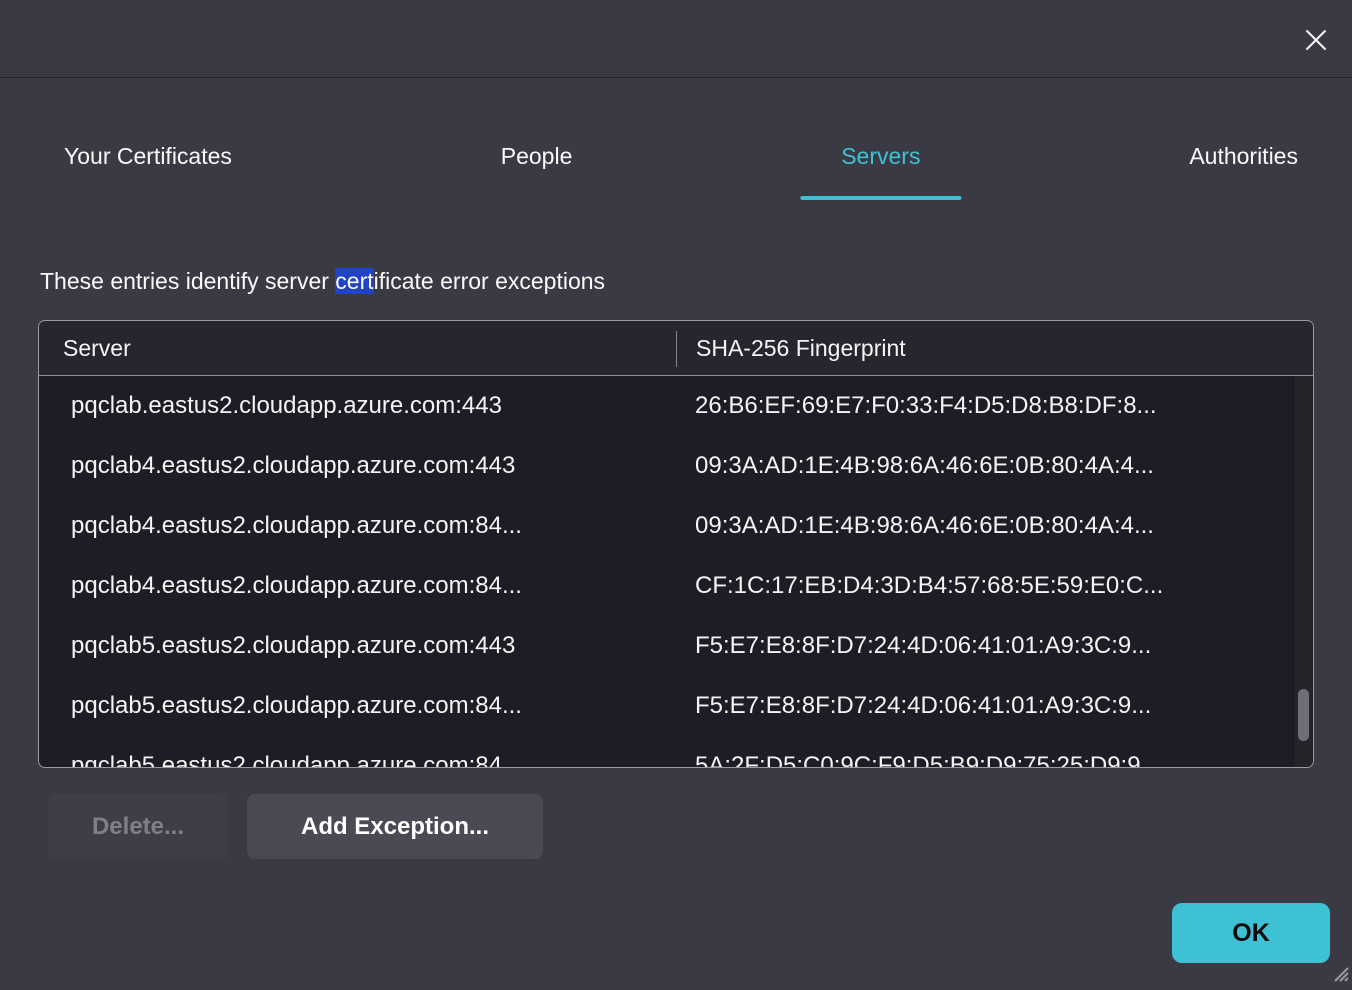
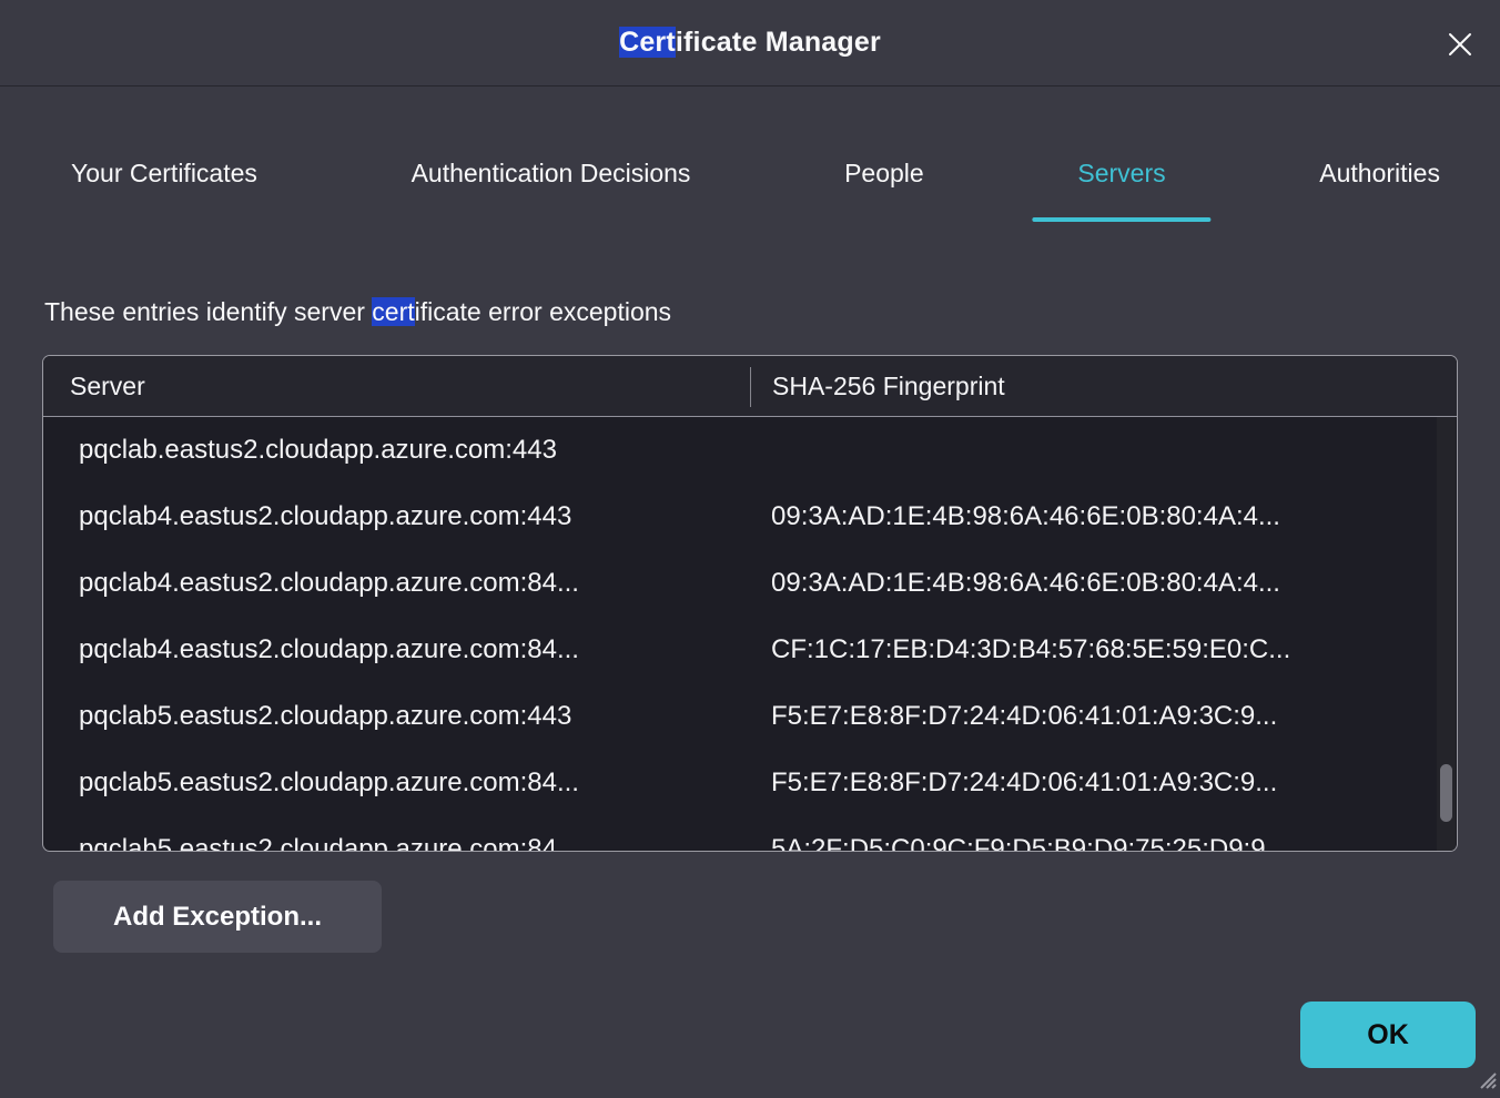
+ Certificate Manager
  Your Certificates
+ Authentication Decisions
  People
  Servers
  Authorities
  These entries identify server certificate error exceptions
  Server
  SHA-256 Fingerprint
  pqclab.eastus2.cloudapp.azure.com:443
- 26:B6:EF:69:E7:F0:33:F4:D5:D8:B8:DF:8...
  pqclab4.eastus2.cloudapp.azure.com:443
  09:3A:AD:1E:4B:98:6A:46:6E:0B:80:4A:4...
  pqclab4.eastus2.cloudapp.azure.com:84...
  09:3A:AD:1E:4B:98:6A:46:6E:0B:80:4A:4...
  pqclab4.eastus2.cloudapp.azure.com:84...
  CF:1C:17:EB:D4:3D:B4:57:68:5E:59:E0:C...
  pqclab5.eastus2.cloudapp.azure.com:443
  F5:E7:E8:8F:D7:24:4D:06:41:01:A9:3C:9...
  pqclab5.eastus2.cloudapp.azure.com:84...
  F5:E7:E8:8F:D7:24:4D:06:41:01:A9:3C:9...
  pqclab5.eastus2.cloudapp.azure.com:84...
  5A:2F:D5:C0:9C:F9:D5:B9:D9:75:25:D9:9...
- Delete...
  Add Exception...
  OK
